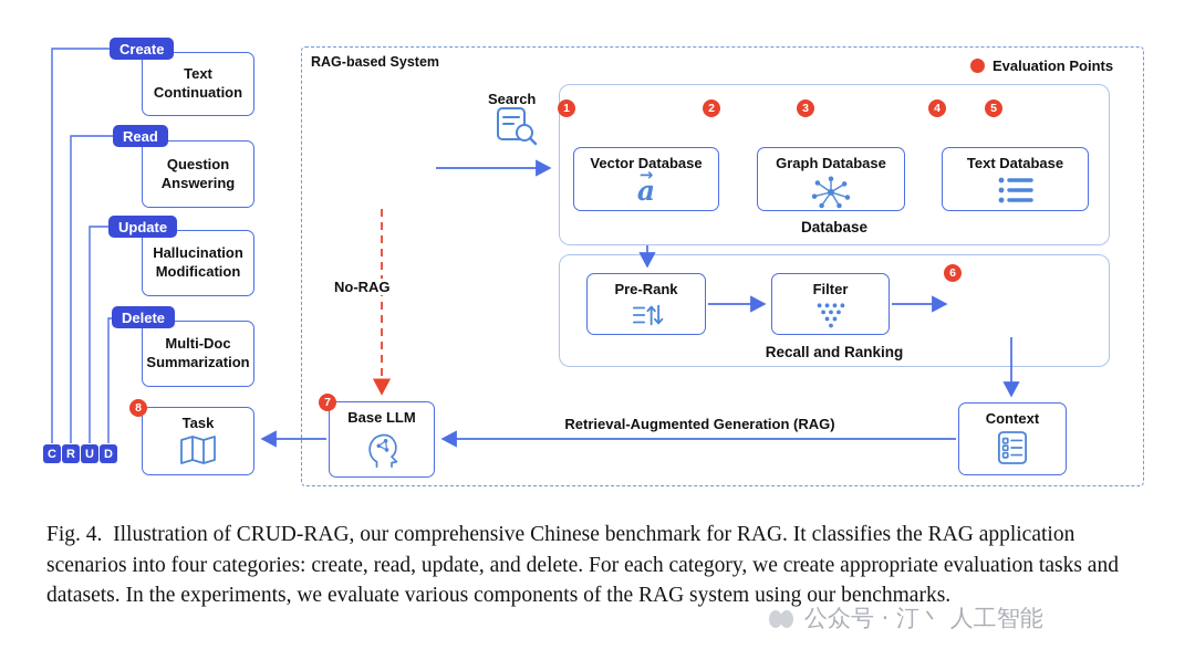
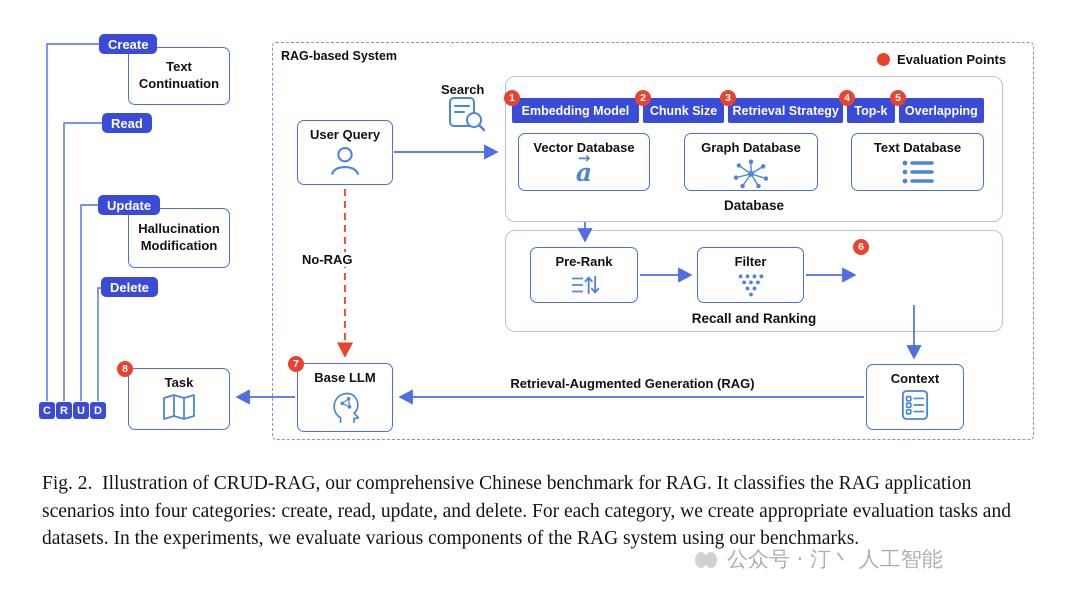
  Create
  Text Continuation
  Read
- Question Answering
  Update
  Hallucination Modification
  Delete
- Multi-Doc Summarization
  8
  Task
  C
  R
  U
  D
  RAG-based System
  Evaluation Points
+ User Query
  Search
+ Embedding Model
+ Chunk Size
+ Retrieval Strategy
+ Top-k
+ Overlapping
  1
  2
  3
  4
  5
  Vector Database
  →
  a
  Graph Database
  Text Database
  Database
  Pre-Rank
  Filter
  6
  Recall and Ranking
  Context
  7
  Base LLM
  No-RAG
  Retrieval-Augmented Generation (RAG)
- Fig. 4. Illustration of CRUD-RAG, our comprehensive Chinese benchmark for RAG. It classifies the RAG application scenarios into four categories: create, read, update, and delete. For each category, we create appropriate evaluation tasks and datasets. In the experiments, we evaluate various components of the RAG system using our benchmarks.
+ Fig. 2. Illustration of CRUD-RAG, our comprehensive Chinese benchmark for RAG. It classifies the RAG application scenarios into four categories: create, read, update, and delete. For each category, we create appropriate evaluation tasks and datasets. In the experiments, we evaluate various components of the RAG system using our benchmarks.
  公众号 · 汀丶 人工智能
